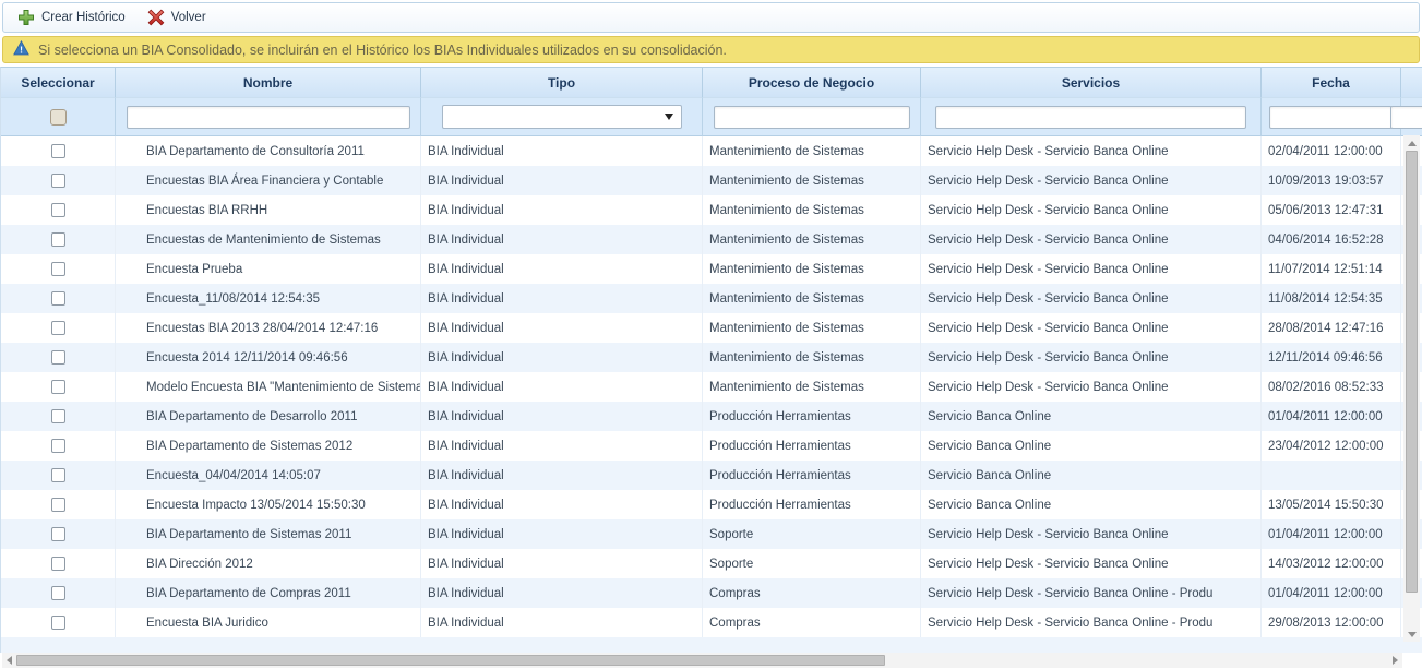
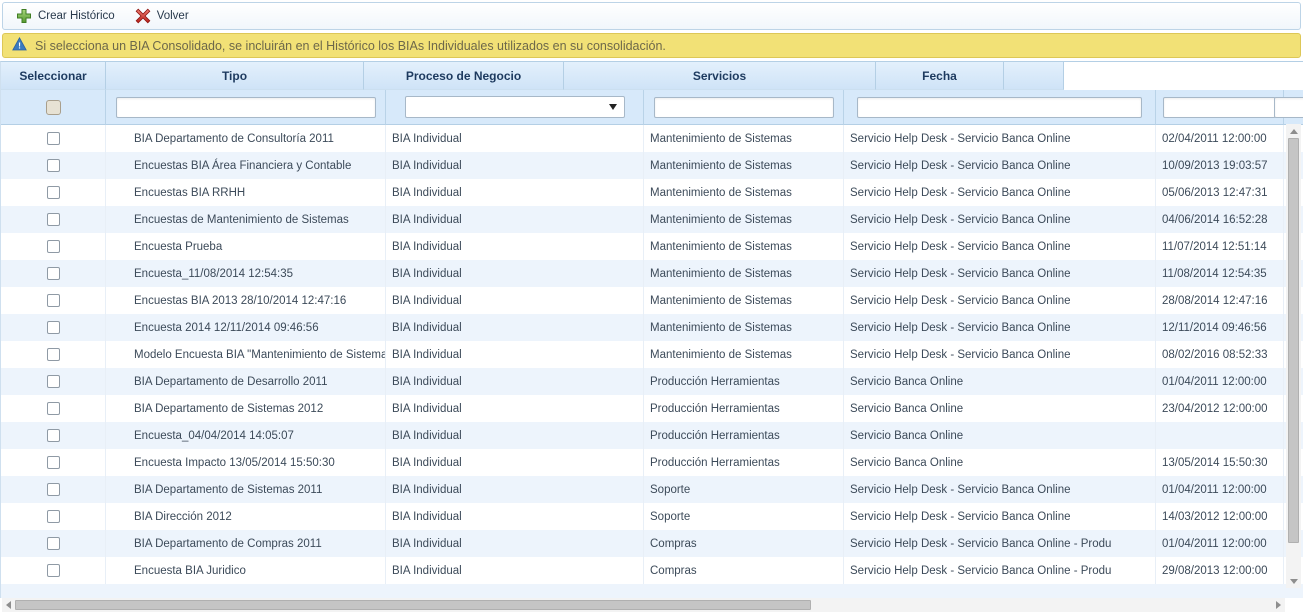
  Crear Histórico
  Volver
  !
  Si selecciona un BIA Consolidado, se incluirán en el Histórico los BIAs Individuales utilizados en su consolidación.
  Seleccionar
- Nombre
  Tipo
  Proceso de Negocio
  Servicios
  Fecha
  BIA Departamento de Consultoría 2011
  BIA Individual
  Mantenimiento de Sistemas
  Servicio Help Desk - Servicio Banca Online
  02/04/2011 12:00:00
  Encuestas BIA Área Financiera y Contable
  BIA Individual
  Mantenimiento de Sistemas
  Servicio Help Desk - Servicio Banca Online
  10/09/2013 19:03:57
  Encuestas BIA RRHH
  BIA Individual
  Mantenimiento de Sistemas
  Servicio Help Desk - Servicio Banca Online
  05/06/2013 12:47:31
  Encuestas de Mantenimiento de Sistemas
  BIA Individual
  Mantenimiento de Sistemas
  Servicio Help Desk - Servicio Banca Online
  04/06/2014 16:52:28
  Encuesta Prueba
  BIA Individual
  Mantenimiento de Sistemas
  Servicio Help Desk - Servicio Banca Online
  11/07/2014 12:51:14
  Encuesta_11/08/2014 12:54:35
  BIA Individual
  Mantenimiento de Sistemas
  Servicio Help Desk - Servicio Banca Online
  11/08/2014 12:54:35
- Encuestas BIA 2013 28/04/2014 12:47:16
+ Encuestas BIA 2013 28/10/2014 12:47:16
  BIA Individual
  Mantenimiento de Sistemas
  Servicio Help Desk - Servicio Banca Online
  28/08/2014 12:47:16
  Encuesta 2014 12/11/2014 09:46:56
  BIA Individual
  Mantenimiento de Sistemas
  Servicio Help Desk - Servicio Banca Online
  12/11/2014 09:46:56
  Modelo Encuesta BIA "Mantenimiento de Sistema
  BIA Individual
  Mantenimiento de Sistemas
  Servicio Help Desk - Servicio Banca Online
  08/02/2016 08:52:33
  BIA Departamento de Desarrollo 2011
  BIA Individual
  Producción Herramientas
  Servicio Banca Online
  01/04/2011 12:00:00
  BIA Departamento de Sistemas 2012
  BIA Individual
  Producción Herramientas
  Servicio Banca Online
  23/04/2012 12:00:00
  Encuesta_04/04/2014 14:05:07
  BIA Individual
  Producción Herramientas
  Servicio Banca Online
  Encuesta Impacto 13/05/2014 15:50:30
  BIA Individual
  Producción Herramientas
  Servicio Banca Online
  13/05/2014 15:50:30
  BIA Departamento de Sistemas 2011
  BIA Individual
  Soporte
  Servicio Help Desk - Servicio Banca Online
  01/04/2011 12:00:00
  BIA Dirección 2012
  BIA Individual
  Soporte
  Servicio Help Desk - Servicio Banca Online
  14/03/2012 12:00:00
  BIA Departamento de Compras 2011
  BIA Individual
  Compras
  Servicio Help Desk - Servicio Banca Online - Produ
  01/04/2011 12:00:00
  Encuesta BIA Juridico
  BIA Individual
  Compras
  Servicio Help Desk - Servicio Banca Online - Produ
  29/08/2013 12:00:00
